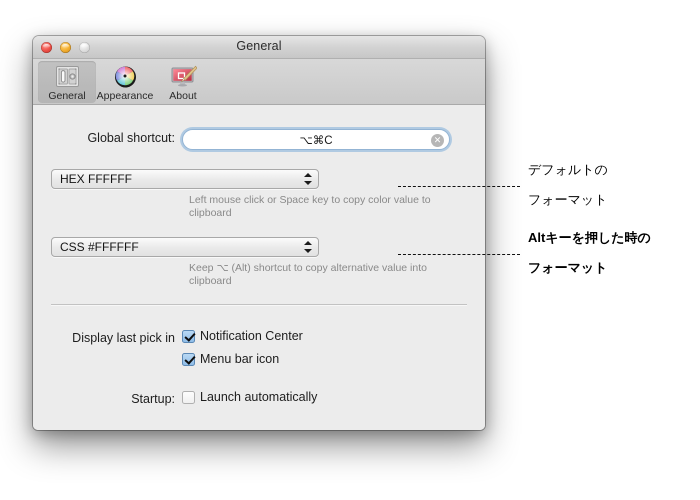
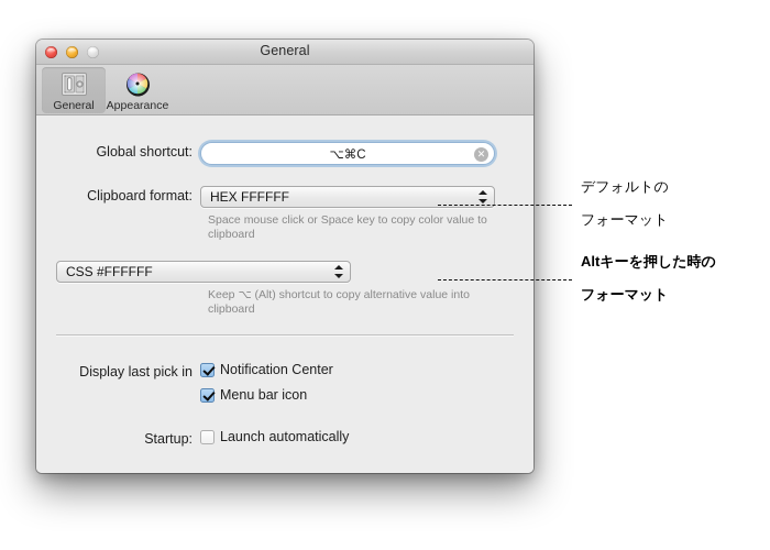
  General
  General
  Appearance
- About
  Global shortcut:
  ⌥⌘C
  ✕
+ Clipboard format:
  HEX FFFFFF
- Left mouse click or Space key to copy color value to clipboard
+ Space mouse click or Space key to copy color value to clipboard
  CSS #FFFFFF
  Keep ⌥ (Alt) shortcut to copy alternative value into clipboard
  Display last pick in
  Notification Center
  Menu bar icon
  Startup:
  Launch automatically
  デフォルトの
  フォーマット
  Altキーを押した時の
  フォーマット
